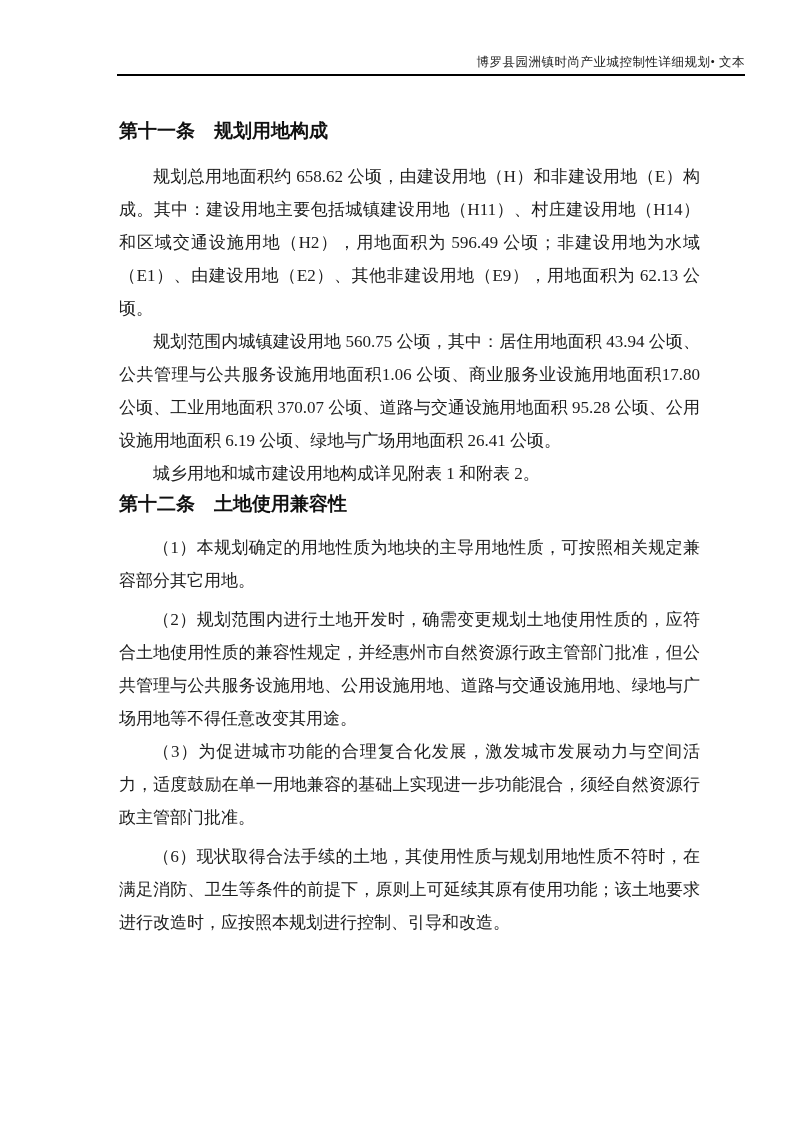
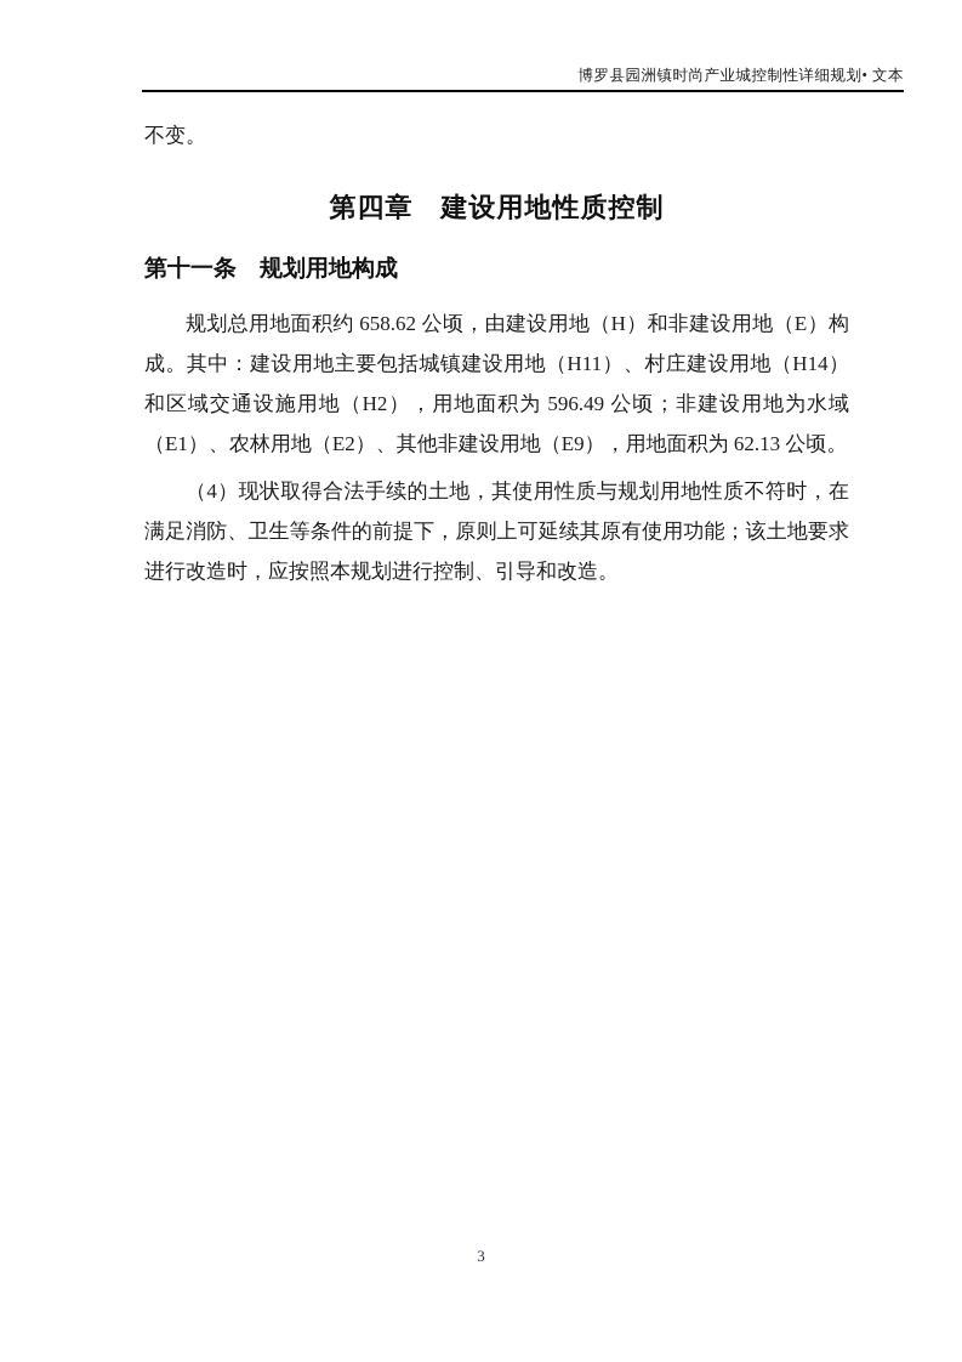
  博罗县园洲镇时尚产业城控制性详细规划• 文本
+ 不变。
+ 第四章 建设用地性质控制
  第十一条 规划用地构成
- 规划总用地面积约 658.62 公顷，由建设用地（H）和非建设用地（E）构成。其中：建设用地主要包括城镇建设用地（H11）、村庄建设用地（H14）和区域交通设施用地（H2），用地面积为 596.49 公顷；非建设用地为水域（E1）、由建设用地（E2）、其他非建设用地（E9），用地面积为 62.13 公顷。
+ 规划总用地面积约 658.62 公顷，由建设用地（H）和非建设用地（E）构成。其中：建设用地主要包括城镇建设用地（H11）、村庄建设用地（H14）和区域交通设施用地（H2），用地面积为 596.49 公顷；非建设用地为水域（E1）、农林用地（E2）、其他非建设用地（E9），用地面积为 62.13 公顷。
- 规划范围内城镇建设用地 560.75 公顷，其中：居住用地面积 43.94 公顷、公共管理与公共服务设施用地面积1.06 公顷、商业服务业设施用地面积17.80 公顷、工业用地面积 370.07 公顷、道路与交通设施用地面积 95.28 公顷、公用设施用地面积 6.19 公顷、绿地与广场用地面积 26.41 公顷。
- 城乡用地和城市建设用地构成详见附表 1 和附表 2。
- 第十二条 土地使用兼容性
- （1）本规划确定的用地性质为地块的主导用地性质，可按照相关规定兼容部分其它用地。
- （2）规划范围内进行土地开发时，确需变更规划土地使用性质的，应符合土地使用性质的兼容性规定，并经惠州市自然资源行政主管部门批准，但公共管理与公共服务设施用地、公用设施用地、道路与交通设施用地、绿地与广场用地等不得任意改变其用途。
- （3）为促进城市功能的合理复合化发展，激发城市发展动力与空间活力，适度鼓励在单一用地兼容的基础上实现进一步功能混合，须经自然资源行政主管部门批准。
- （6）现状取得合法手续的土地，其使用性质与规划用地性质不符时，在满足消防、卫生等条件的前提下，原则上可延续其原有使用功能；该土地要求进行改造时，应按照本规划进行控制、引导和改造。
+ （4）现状取得合法手续的土地，其使用性质与规划用地性质不符时，在满足消防、卫生等条件的前提下，原则上可延续其原有使用功能；该土地要求进行改造时，应按照本规划进行控制、引导和改造。
+ 3
